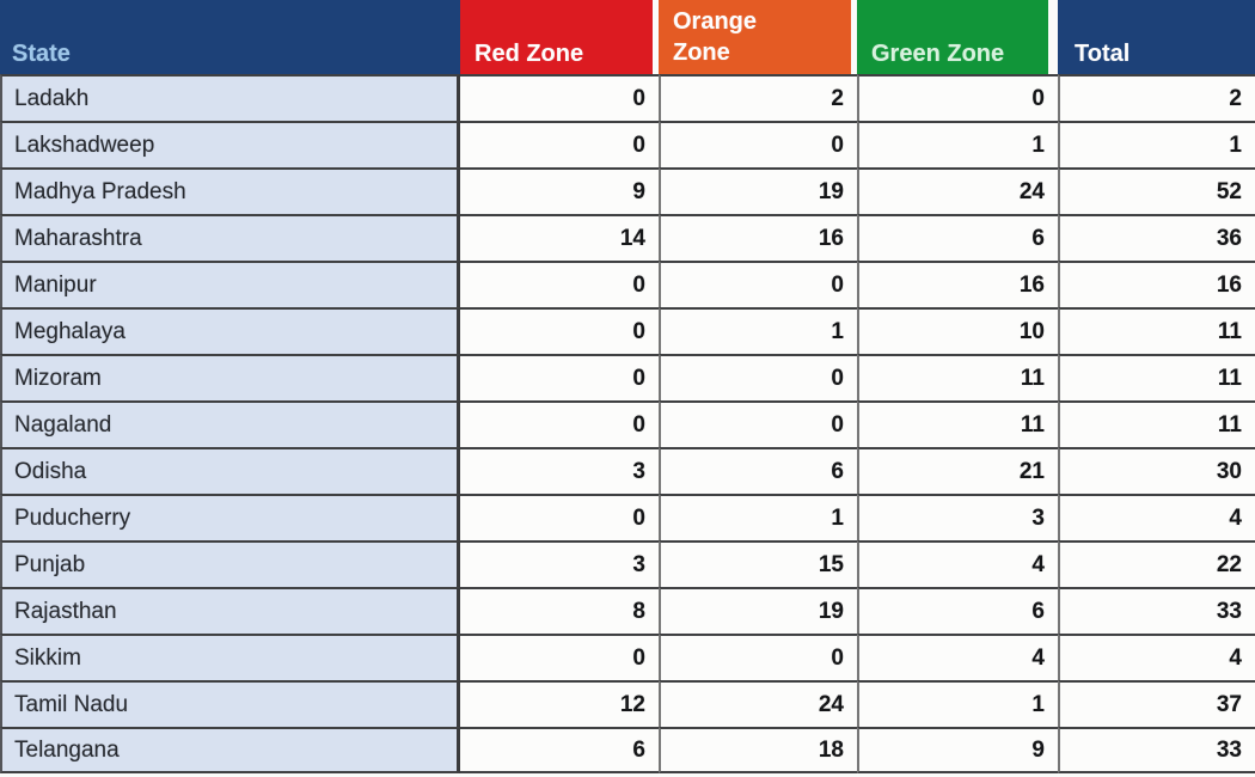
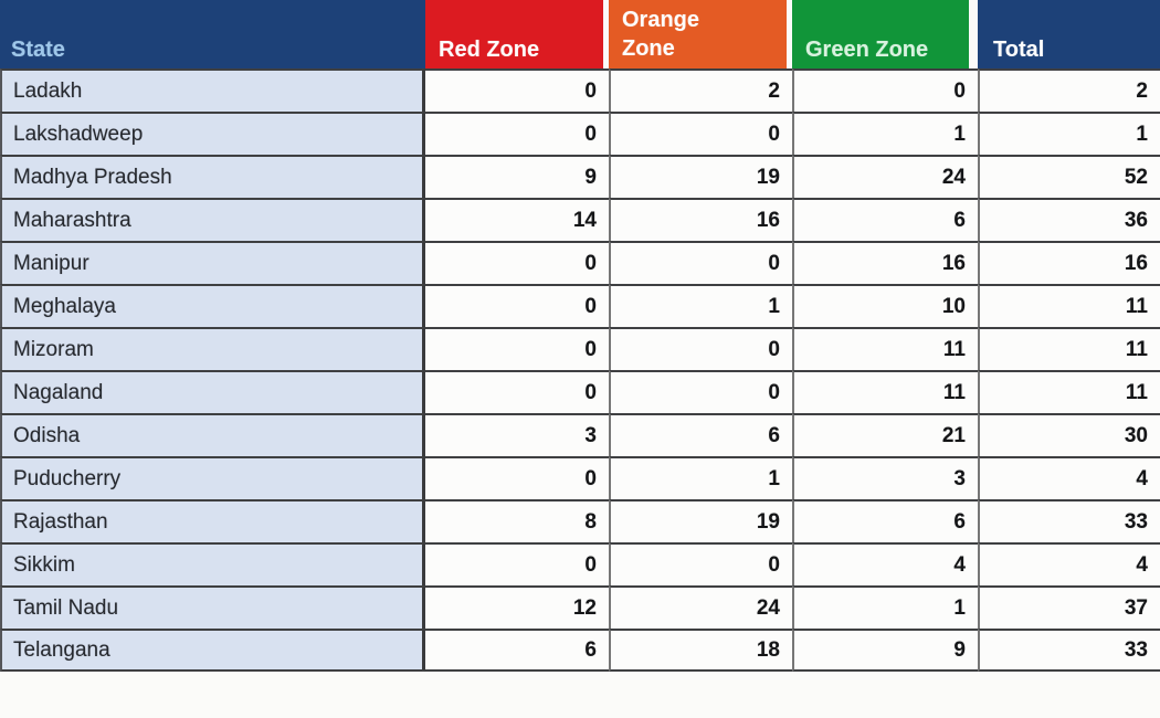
  State	Red Zone	Orange Zone	Green Zone	Total
  Ladakh	0	2	0	2
  Lakshadweep	0	0	1	1
  Madhya Pradesh	9	19	24	52
  Maharashtra	14	16	6	36
  Manipur	0	0	16	16
  Meghalaya	0	1	10	11
  Mizoram	0	0	11	11
  Nagaland	0	0	11	11
  Odisha	3	6	21	30
  Puducherry	0	1	3	4
- Punjab	3	15	4	22
  Rajasthan	8	19	6	33
  Sikkim	0	0	4	4
  Tamil Nadu	12	24	1	37
  Telangana	6	18	9	33
